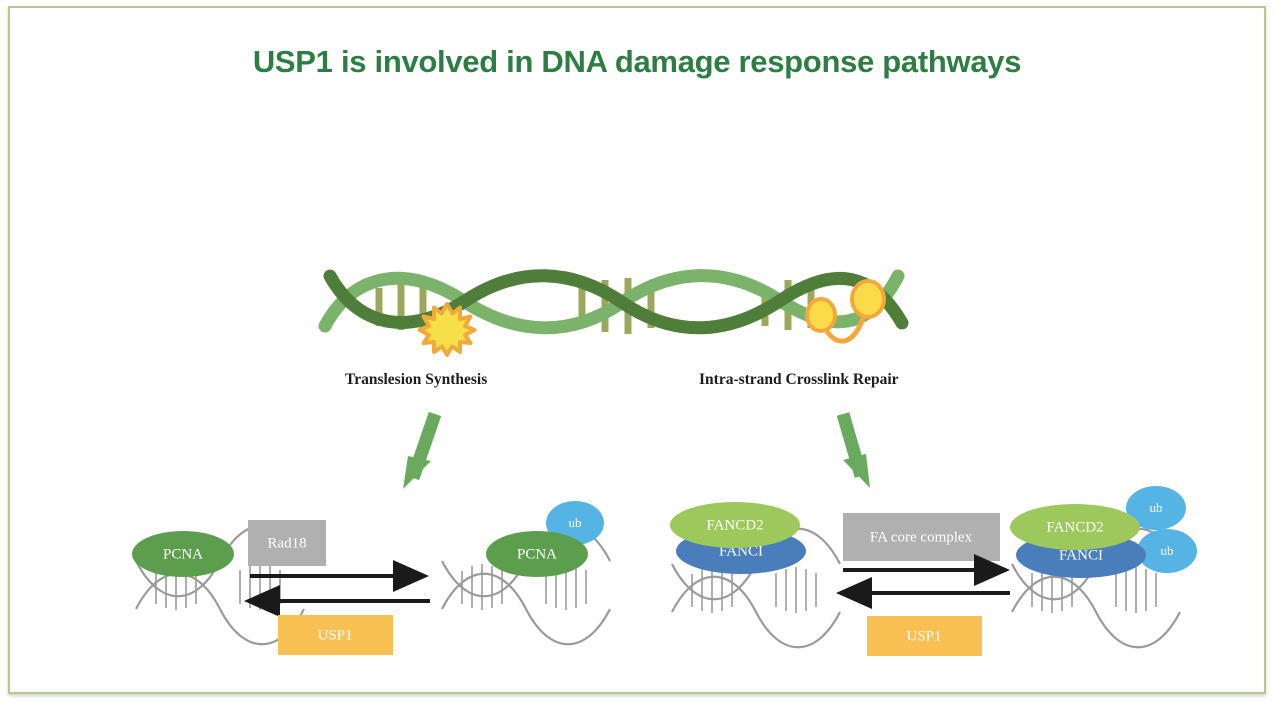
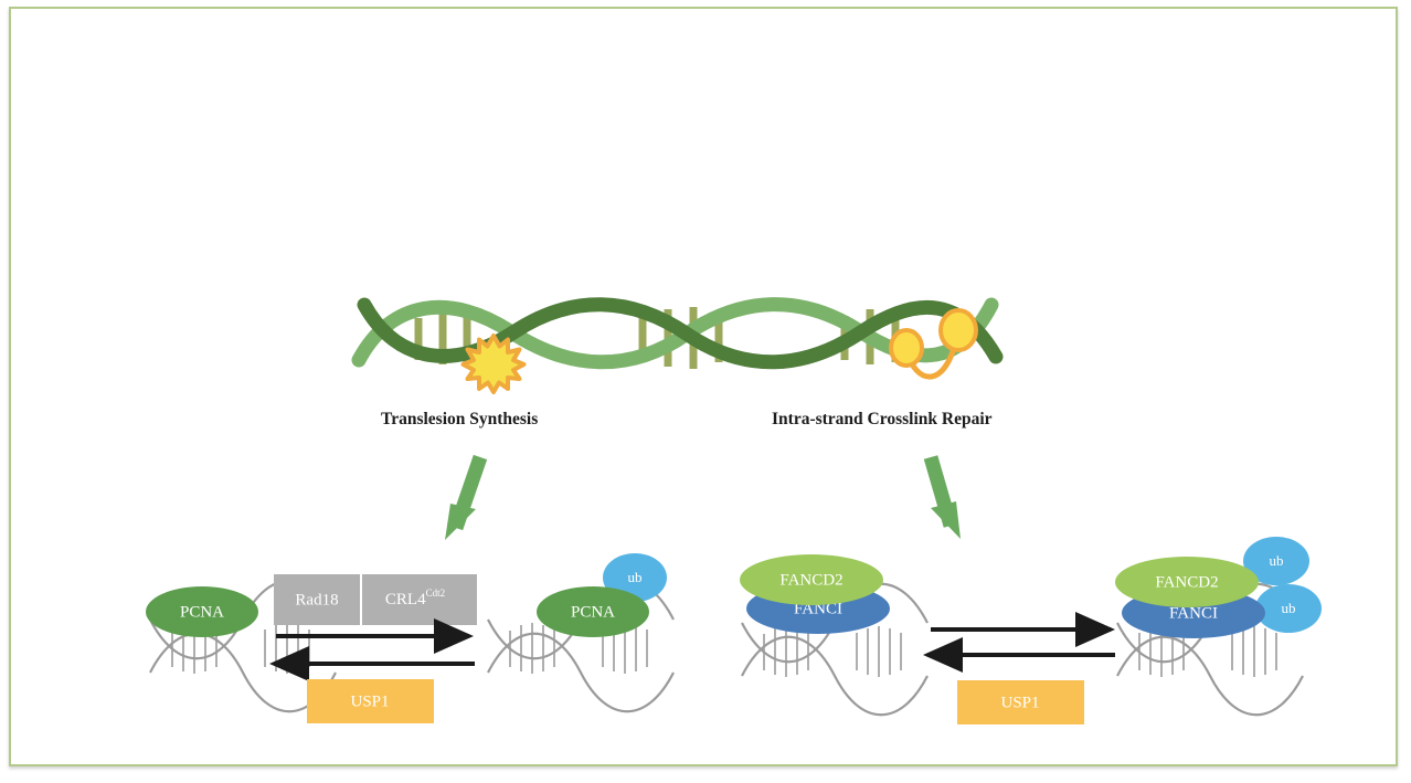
- USP1 is involved in DNA damage response pathways
  PCNA
  Rad18
+ CRL4Cdt2
  USP1
  ub
  PCNA
  FANCI
  FANCD2
- FA core complex
  USP1
  ub
  ub
  FANCI
  FANCD2
  Translesion Synthesis
  Intra-strand Crosslink Repair
